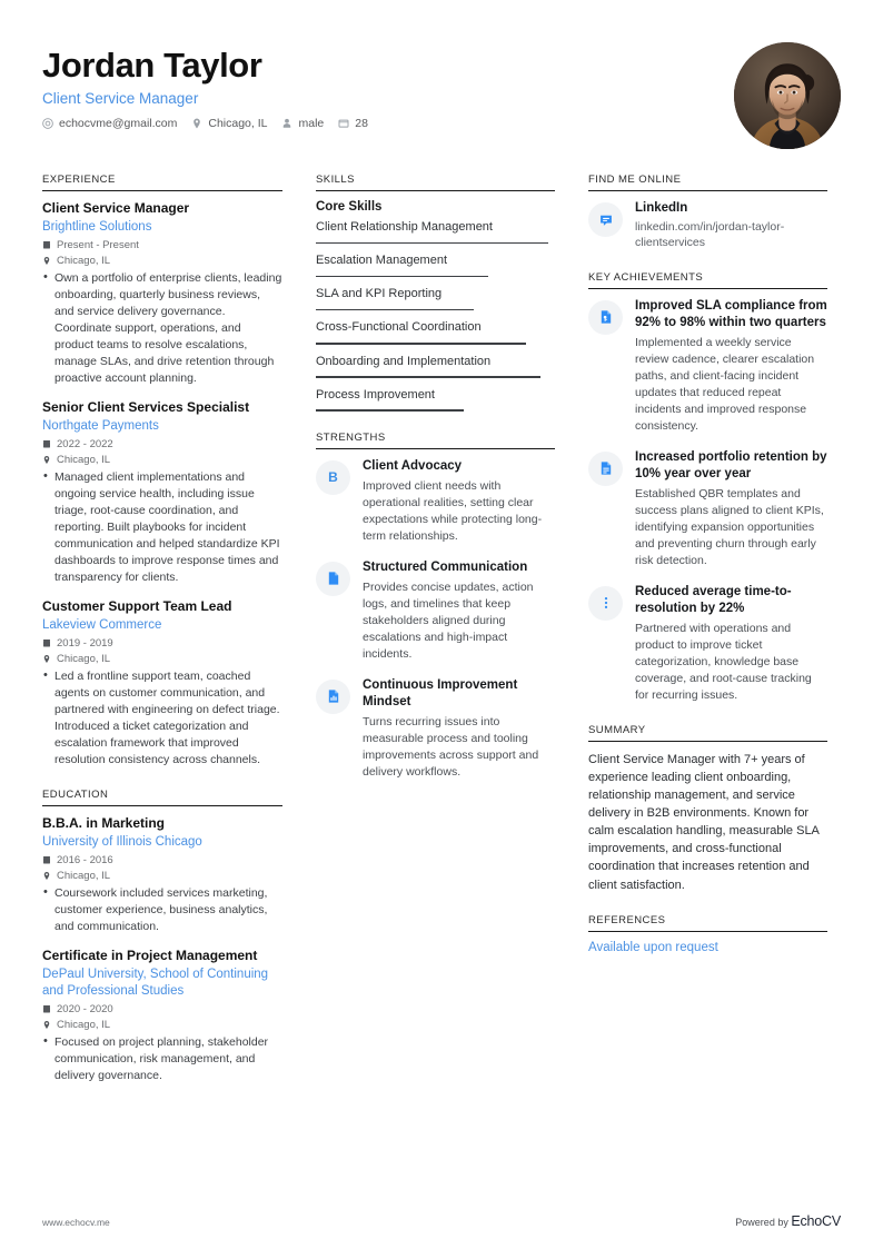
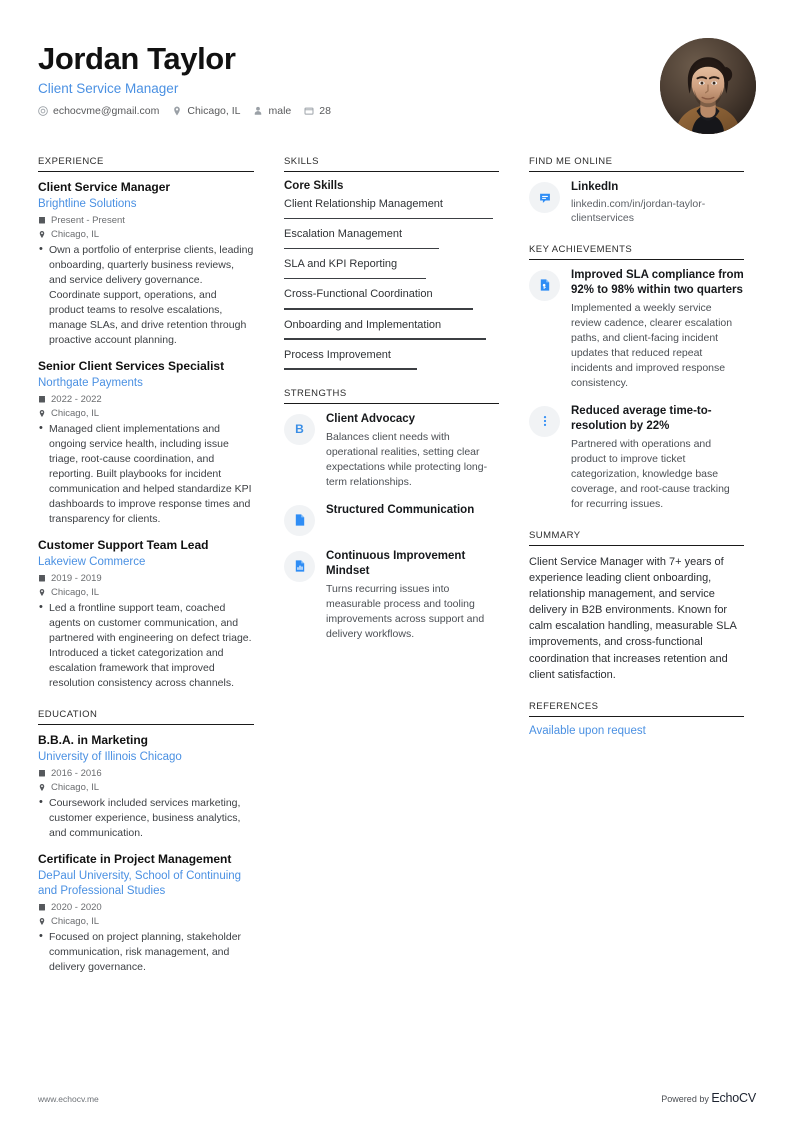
  Jordan Taylor
  Client Service Manager
  echocvme@gmail.com
  Chicago, IL
  male
  28
  EXPERIENCE
  Client Service Manager
  Brightline Solutions
  Present - Present
  Chicago, IL
  Own a portfolio of enterprise clients, leading onboarding, quarterly business reviews, and service delivery governance. Coordinate support, operations, and product teams to resolve escalations, manage SLAs, and drive retention through proactive account planning.
  Senior Client Services Specialist
  Northgate Payments
  2022 - 2022
  Chicago, IL
  Managed client implementations and ongoing service health, including issue triage, root-cause coordination, and reporting. Built playbooks for incident communication and helped standardize KPI dashboards to improve response times and transparency for clients.
  Customer Support Team Lead
  Lakeview Commerce
  2019 - 2019
  Chicago, IL
  Led a frontline support team, coached agents on customer communication, and partnered with engineering on defect triage. Introduced a ticket categorization and escalation framework that improved resolution consistency across channels.
  EDUCATION
  B.B.A. in Marketing
  University of Illinois Chicago
  2016 - 2016
  Chicago, IL
  Coursework included services marketing, customer experience, business analytics, and communication.
  Certificate in Project Management
  DePaul University, School of Continuing and Professional Studies
  2020 - 2020
  Chicago, IL
  Focused on project planning, stakeholder communication, risk management, and delivery governance.
  SKILLS
  Core Skills
  Client Relationship Management
  Escalation Management
  SLA and KPI Reporting
  Cross-Functional Coordination
  Onboarding and Implementation
  Process Improvement
  STRENGTHS
  B
  Client Advocacy
- Improved client needs with operational realities, setting clear expectations while protecting long-term relationships.
+ Balances client needs with operational realities, setting clear expectations while protecting long-term relationships.
  Structured Communication
- Provides concise updates, action logs, and timelines that keep stakeholders aligned during escalations and high-impact incidents.
  Continuous Improvement Mindset
  Turns recurring issues into measurable process and tooling improvements across support and delivery workflows.
  FIND ME ONLINE
  LinkedIn
  linkedin.com/in/jordan-taylor-clientservices
  KEY ACHIEVEMENTS
  Improved SLA compliance from 92% to 98% within two quarters
  Implemented a weekly service review cadence, clearer escalation paths, and client-facing incident updates that reduced repeat incidents and improved response consistency.
- Increased portfolio retention by 10% year over year
- Established QBR templates and success plans aligned to client KPIs, identifying expansion opportunities and preventing churn through early risk detection.
  Reduced average time-to-resolution by 22%
  Partnered with operations and product to improve ticket categorization, knowledge base coverage, and root-cause tracking for recurring issues.
  SUMMARY
  Client Service Manager with 7+ years of experience leading client onboarding, relationship management, and service delivery in B2B environments. Known for calm escalation handling, measurable SLA improvements, and cross-functional coordination that increases retention and client satisfaction.
  REFERENCES
  Available upon request
  www.echocv.me
  Powered by EchoCV
